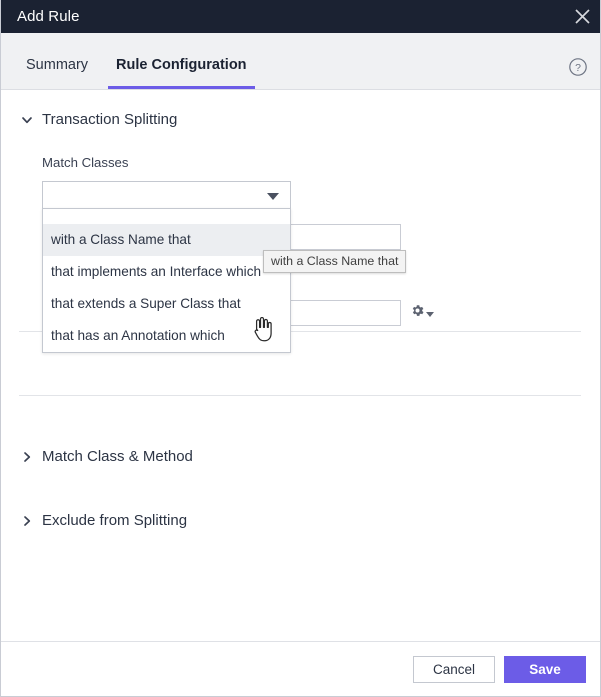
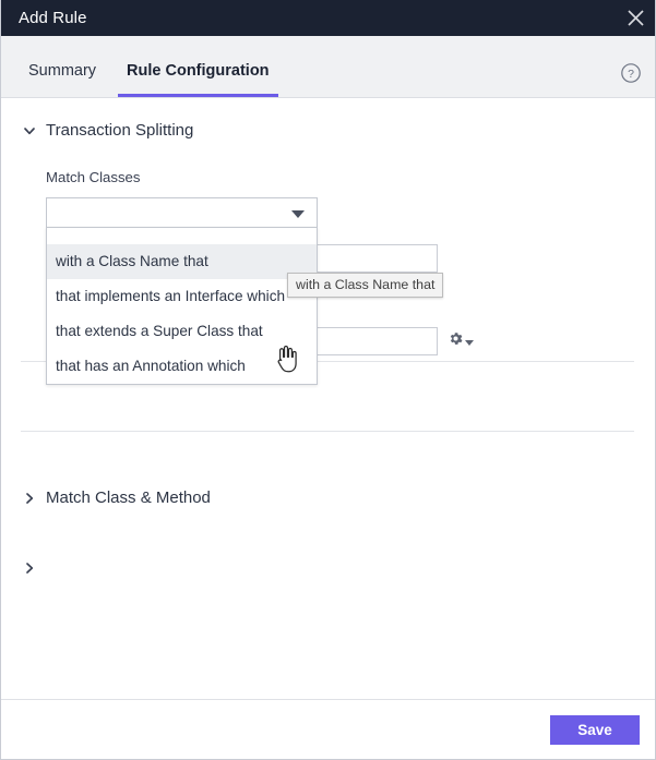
  Add Rule
  Summary
  Rule Configuration
  ?
  Transaction Splitting
  Match Classes
  with a Class Name that
  that implements an Interface which
  that extends a Super Class that
  that has an Annotation which
  with a Class Name that
  Match Class & Method
- Exclude from Splitting
- Cancel
  Save
